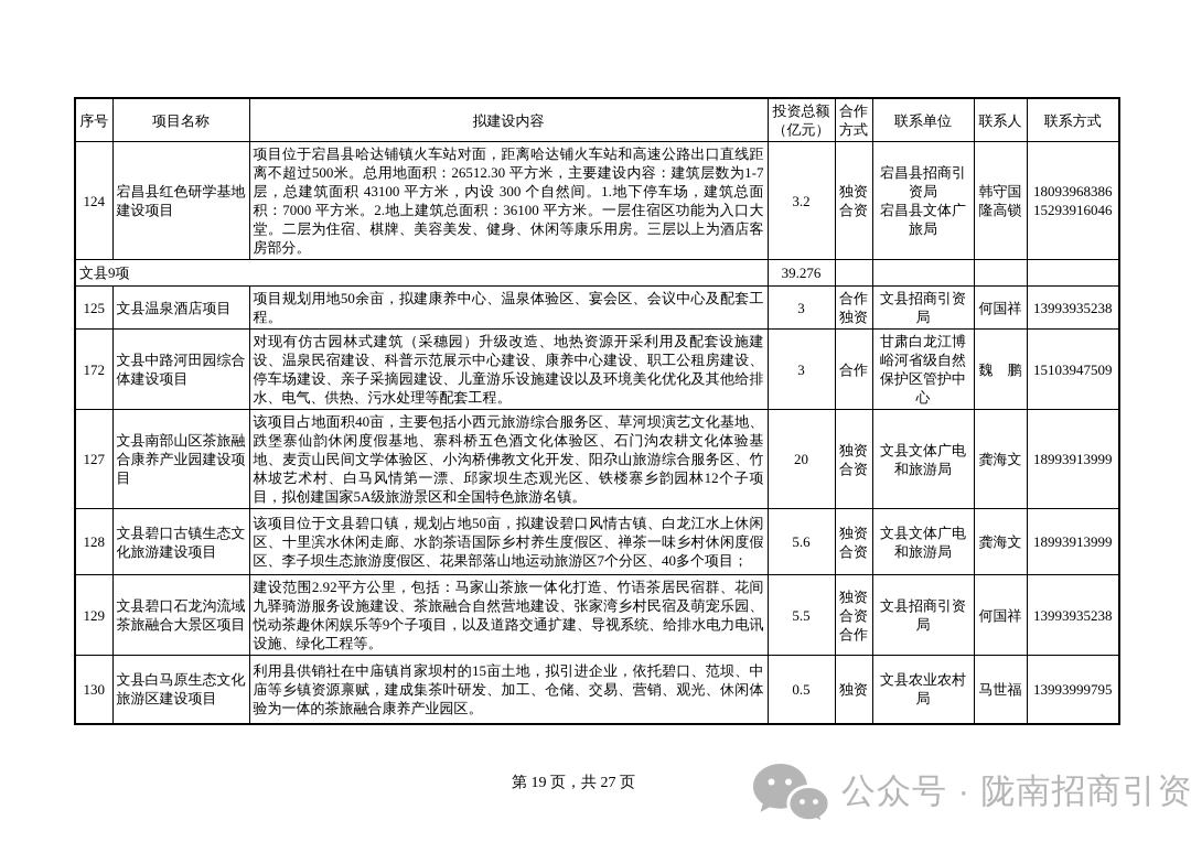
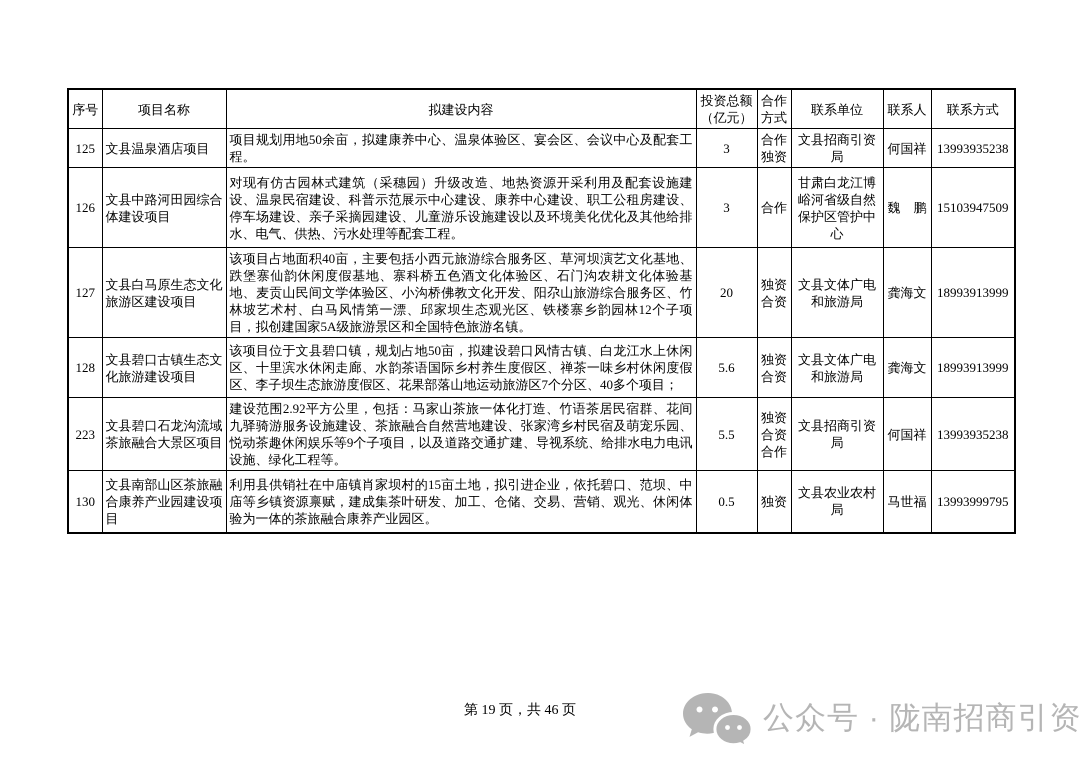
  序号	项目名称	拟建设内容	投资总额（亿元）	合作方式	联系单位	联系人	联系方式
- 124	宕昌县红色研学基地建设项目	项目位于宕昌县哈达铺镇火车站对面，距离哈达铺火车站和高速公路出口直线距离不超过500米。总用地面积：26512.30 平方米，主要建设内容：建筑层数为1-7层，总建筑面积 43100 平方米，内设 300 个自然间。1.地下停车场，建筑总面积：7000 平方米。2.地上建筑总面积：36100 平方米。一层住宿区功能为入口大堂。二层为住宿、棋牌、美容美发、健身、休闲等康乐用房。三层以上为酒店客房部分。	3.2	独资 合资	宕昌县招商引资局 宕昌县文体广旅局	韩守国 隆高锁	18093968386 15293916046
- 文县9项	39.276
  125	文县温泉酒店项目	项目规划用地50余亩，拟建康养中心、温泉体验区、宴会区、会议中心及配套工程。	3	合作 独资	文县招商引资局	何国祥	13993935238
- 172	文县中路河田园综合体建设项目	对现有仿古园林式建筑（采穗园）升级改造、地热资源开采利用及配套设施建设、温泉民宿建设、科普示范展示中心建设、康养中心建设、职工公租房建设、停车场建设、亲子采摘园建设、儿童游乐设施建设以及环境美化优化及其他给排水、电气、供热、污水处理等配套工程。	3	合作	甘肃白龙江博峪河省级自然保护区管护中心	魏 鹏	15103947509
+ 126	文县中路河田园综合体建设项目	对现有仿古园林式建筑（采穗园）升级改造、地热资源开采利用及配套设施建设、温泉民宿建设、科普示范展示中心建设、康养中心建设、职工公租房建设、停车场建设、亲子采摘园建设、儿童游乐设施建设以及环境美化优化及其他给排水、电气、供热、污水处理等配套工程。	3	合作	甘肃白龙江博峪河省级自然保护区管护中心	魏 鹏	15103947509
- 127	文县南部山区茶旅融合康养产业园建设项目	该项目占地面积40亩，主要包括小西元旅游综合服务区、草河坝演艺文化基地、跌堡寨仙韵休闲度假基地、寨科桥五色酒文化体验区、石门沟农耕文化体验基地、麦贡山民间文学体验区、小沟桥佛教文化开发、阳尕山旅游综合服务区、竹林坡艺术村、白马风情第一漂、邱家坝生态观光区、铁楼寨乡韵园林12个子项目，拟创建国家5A级旅游景区和全国特色旅游名镇。	20	独资 合资	文县文体广电和旅游局	龚海文	18993913999
+ 127	文县白马原生态文化旅游区建设项目	该项目占地面积40亩，主要包括小西元旅游综合服务区、草河坝演艺文化基地、跌堡寨仙韵休闲度假基地、寨科桥五色酒文化体验区、石门沟农耕文化体验基地、麦贡山民间文学体验区、小沟桥佛教文化开发、阳尕山旅游综合服务区、竹林坡艺术村、白马风情第一漂、邱家坝生态观光区、铁楼寨乡韵园林12个子项目，拟创建国家5A级旅游景区和全国特色旅游名镇。	20	独资 合资	文县文体广电和旅游局	龚海文	18993913999
  128	文县碧口古镇生态文化旅游建设项目	该项目位于文县碧口镇，规划占地50亩，拟建设碧口风情古镇、白龙江水上休闲区、十里滨水休闲走廊、水韵茶语国际乡村养生度假区、禅茶一味乡村休闲度假区、李子坝生态旅游度假区、花果部落山地运动旅游区7个分区、40多个项目；	5.6	独资 合资	文县文体广电和旅游局	龚海文	18993913999
- 129	文县碧口石龙沟流域茶旅融合大景区项目	建设范围2.92平方公里，包括：马家山茶旅一体化打造、竹语茶居民宿群、花间九驿骑游服务设施建设、茶旅融合自然营地建设、张家湾乡村民宿及萌宠乐园、悦动茶趣休闲娱乐等9个子项目，以及道路交通扩建、导视系统、给排水电力电讯设施、绿化工程等。	5.5	独资 合资 合作	文县招商引资局	何国祥	13993935238
+ 223	文县碧口石龙沟流域茶旅融合大景区项目	建设范围2.92平方公里，包括：马家山茶旅一体化打造、竹语茶居民宿群、花间九驿骑游服务设施建设、茶旅融合自然营地建设、张家湾乡村民宿及萌宠乐园、悦动茶趣休闲娱乐等9个子项目，以及道路交通扩建、导视系统、给排水电力电讯设施、绿化工程等。	5.5	独资 合资 合作	文县招商引资局	何国祥	13993935238
- 130	文县白马原生态文化旅游区建设项目	利用县供销社在中庙镇肖家坝村的15亩土地，拟引进企业，依托碧口、范坝、中庙等乡镇资源禀赋，建成集茶叶研发、加工、仓储、交易、营销、观光、休闲体验为一体的茶旅融合康养产业园区。	0.5	独资	文县农业农村局	马世福	13993999795
+ 130	文县南部山区茶旅融合康养产业园建设项目	利用县供销社在中庙镇肖家坝村的15亩土地，拟引进企业，依托碧口、范坝、中庙等乡镇资源禀赋，建成集茶叶研发、加工、仓储、交易、营销、观光、休闲体验为一体的茶旅融合康养产业园区。	0.5	独资	文县农业农村局	马世福	13993999795
- 第 19 页，共 27 页
+ 第 19 页，共 46 页
  公众号 · 陇南招商引资
